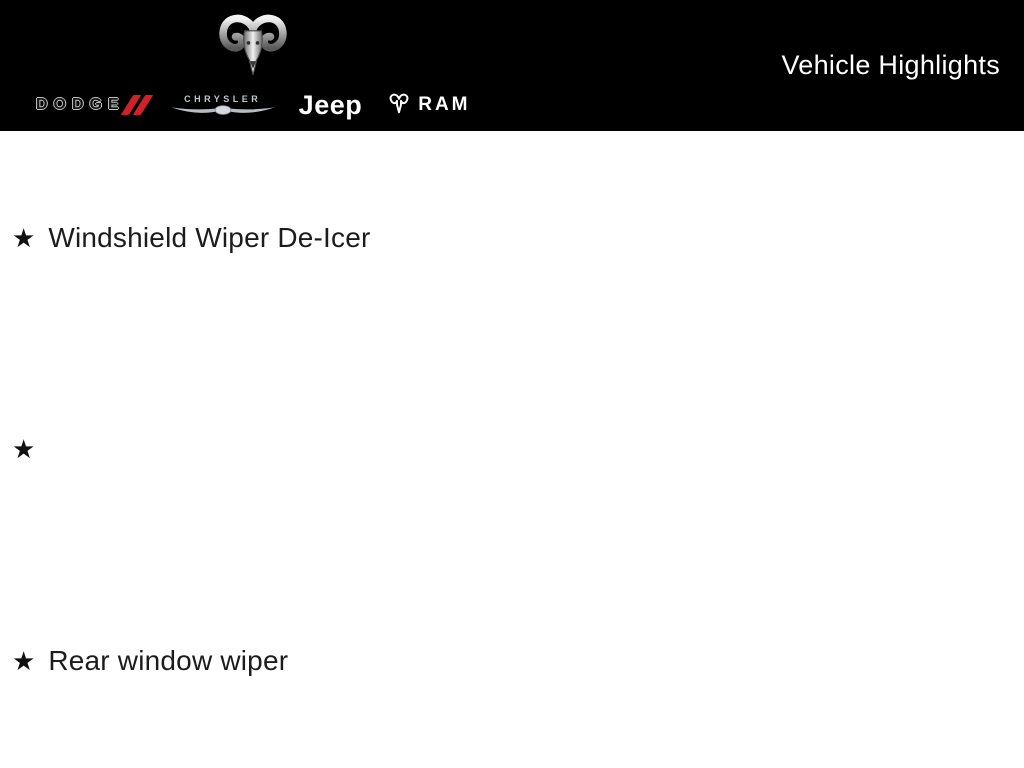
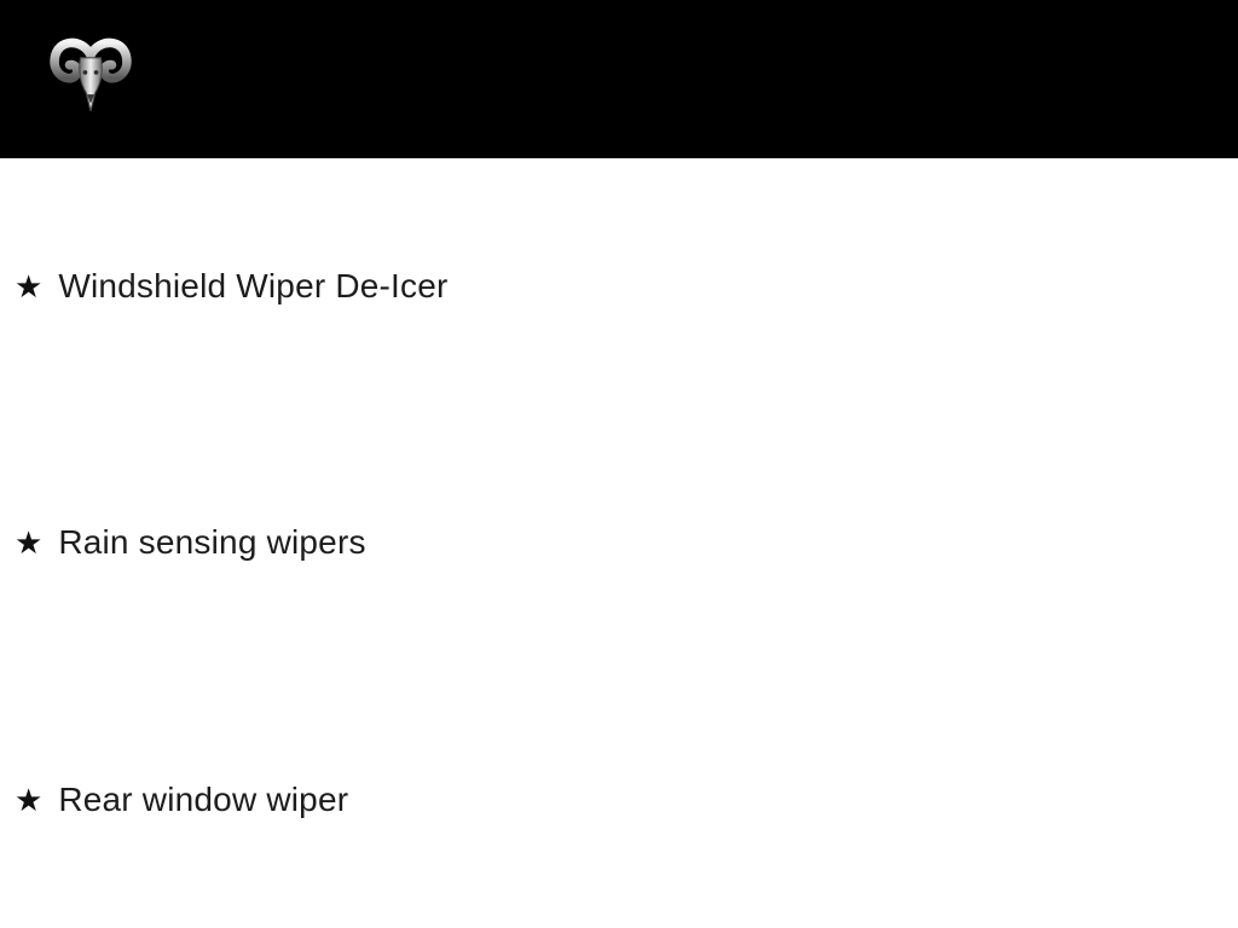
- DODGE
- CHRYSLER
- Jeep
- RAM
- Vehicle Highlights
  ★
  Windshield Wiper De-Icer
  ★
+ Rain sensing wipers
  ★
  Rear window wiper
